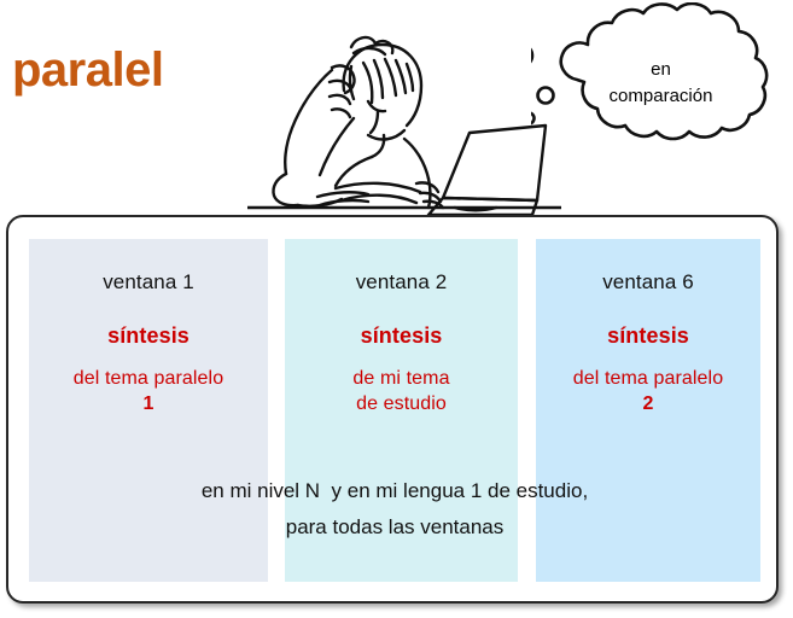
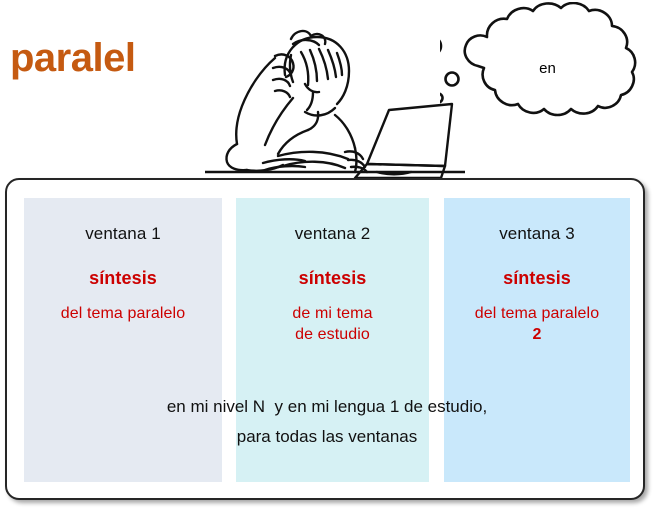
  paralel
  en
- comparación
  ventana 1
  síntesis
  del tema paralelo
- 1
  ventana 2
  síntesis
  de mi tema
  de estudio
- ventana 6
+ ventana 3
  síntesis
  del tema paralelo
  2
  en mi nivel N y en mi lengua 1 de estudio,
  para todas las ventanas
